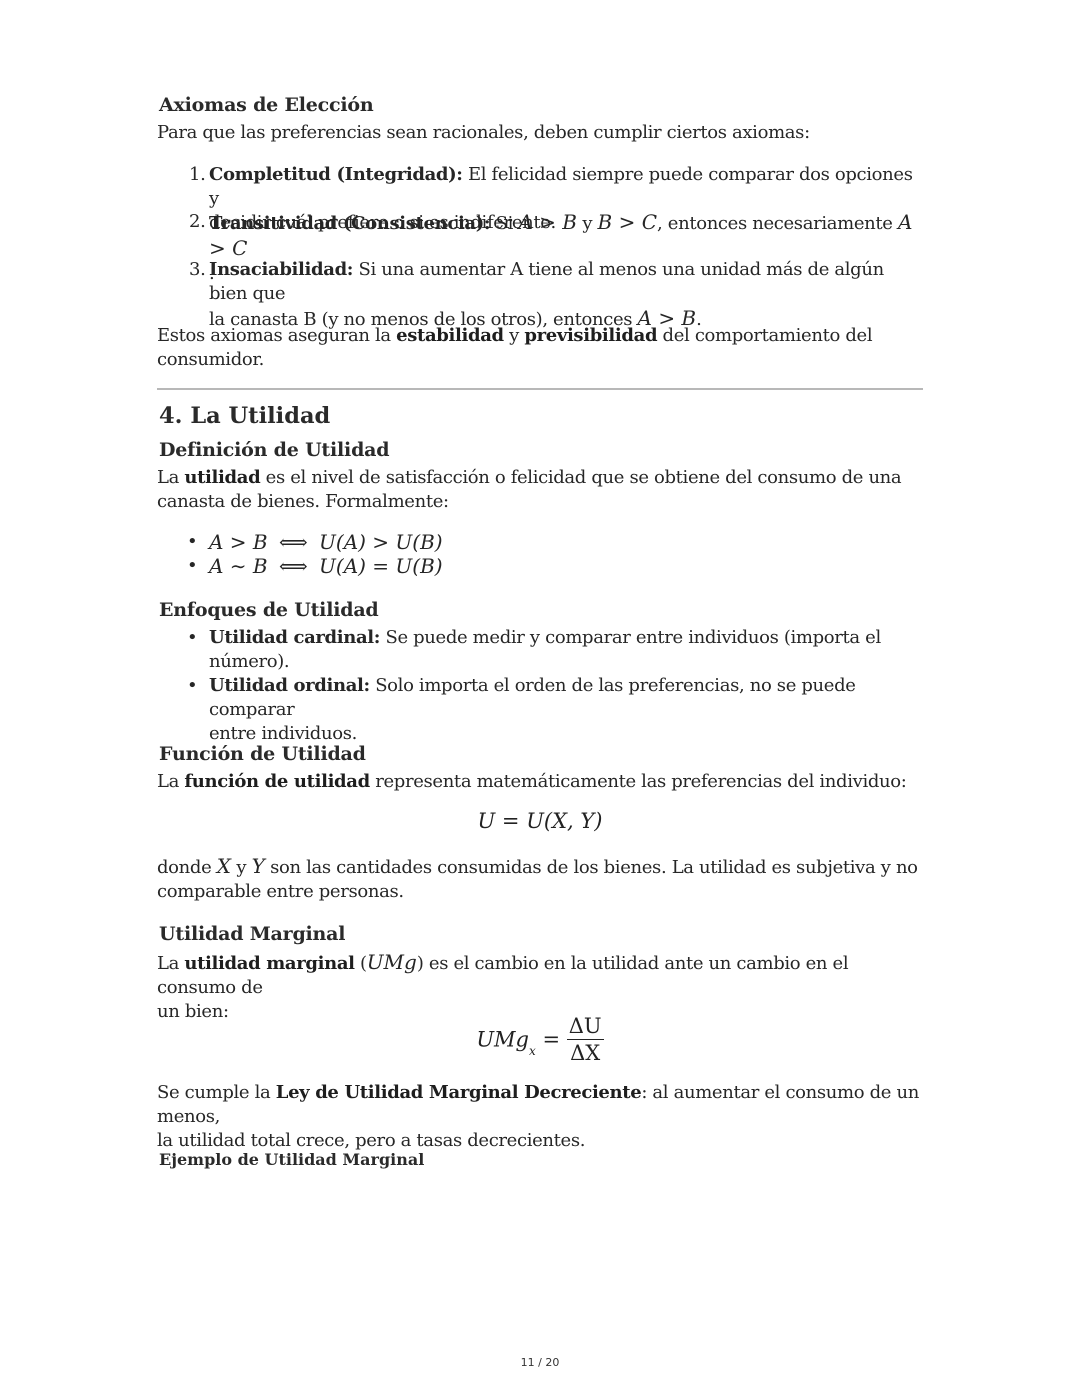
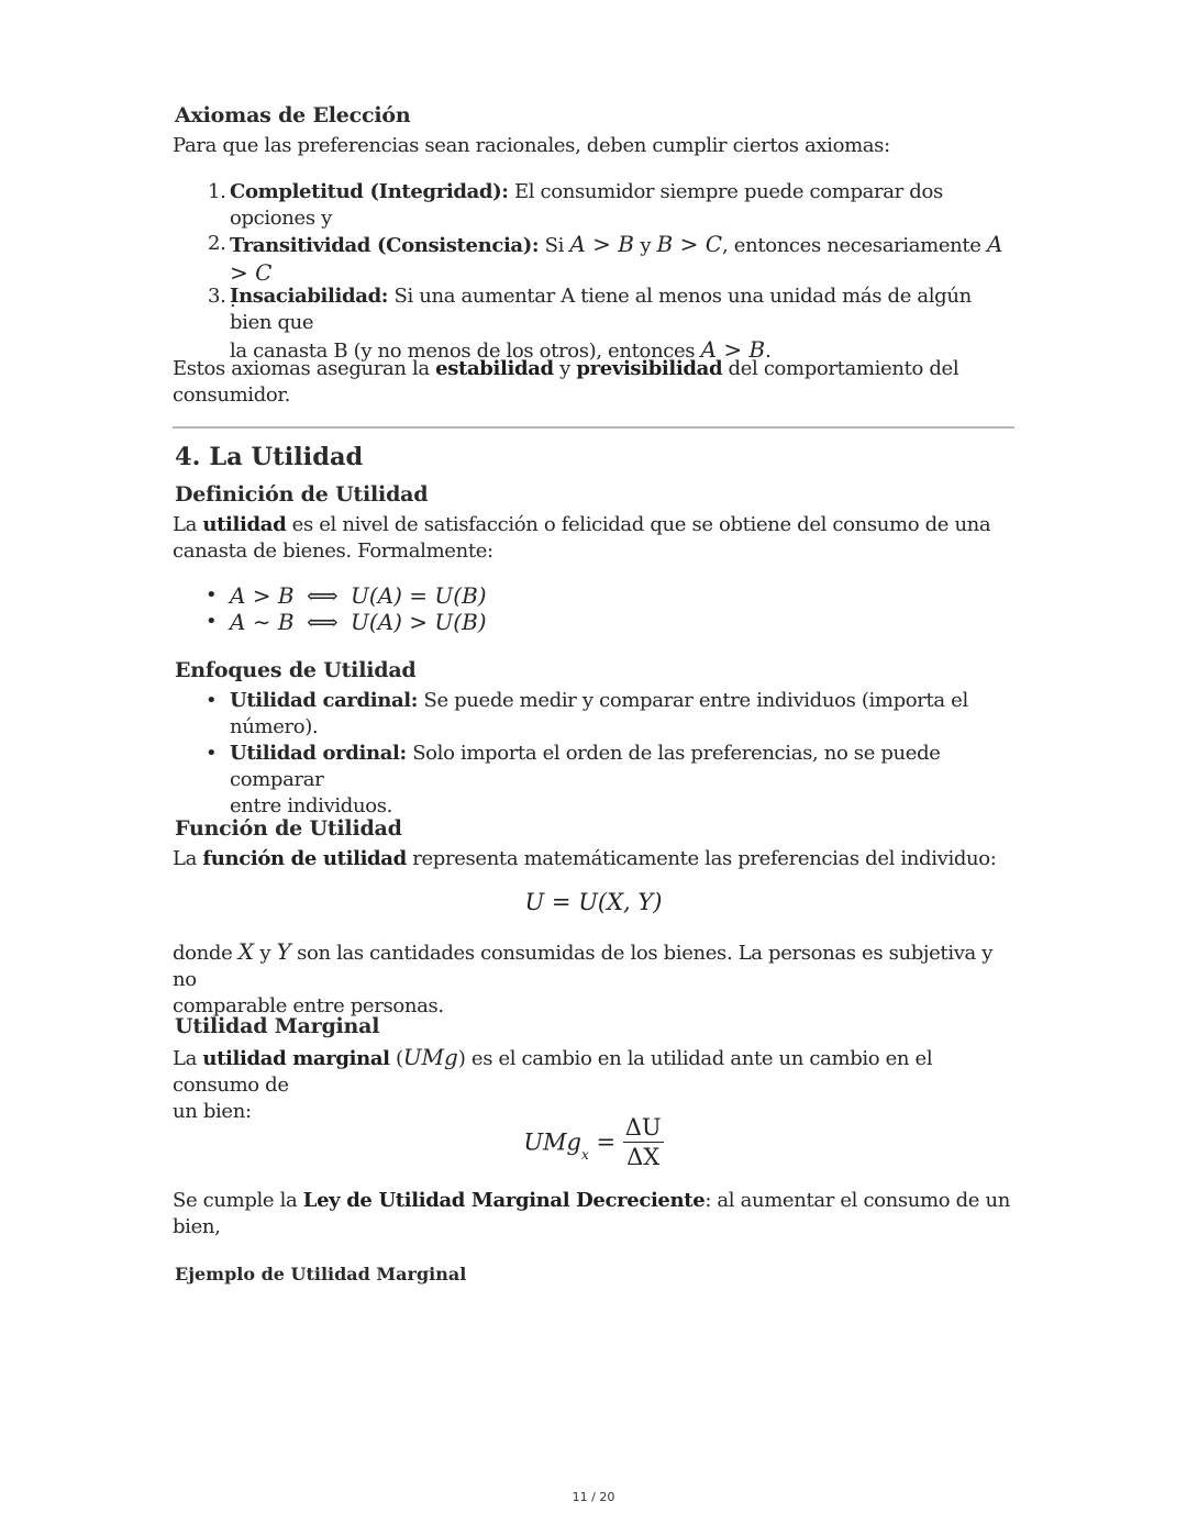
  Axiomas de Elección
  Para que las preferencias sean racionales, deben cumplir ciertos axiomas:
  1.
- Completitud (Integridad): El felicidad siempre puede comparar dos opciones y
+ Completitud (Integridad): El consumidor siempre puede comparar dos opciones y
- decidir cuál prefiere o si es indiferente.
  2.
  Transitividad (Consistencia): Si A > B y B > C, entonces necesariamente A > C
  .
  3.
  Insaciabilidad: Si una aumentar A tiene al menos una unidad más de algún bien que
  la canasta B (y no menos de los otros), entonces A > B.
  Estos axiomas aseguran la estabilidad y previsibilidad del comportamiento del
  consumidor.
  4. La Utilidad
  Definición de Utilidad
  La utilidad es el nivel de satisfacción o felicidad que se obtiene del consumo de una
  canasta de bienes. Formalmente:
  •
- A > B ⟺ U(A) > U(B)
+ A > B ⟺ U(A) = U(B)
  •
- A ∼ B ⟺ U(A) = U(B)
+ A ∼ B ⟺ U(A) > U(B)
  Enfoques de Utilidad
  •
  Utilidad cardinal: Se puede medir y comparar entre individuos (importa el
  número).
  •
  Utilidad ordinal: Solo importa el orden de las preferencias, no se puede comparar
  entre individuos.
  Función de Utilidad
  La función de utilidad representa matemáticamente las preferencias del individuo:
  U = U(X, Y)
- donde X y Y son las cantidades consumidas de los bienes. La utilidad es subjetiva y no
+ donde X y Y son las cantidades consumidas de los bienes. La personas es subjetiva y no
  comparable entre personas.
  Utilidad Marginal
  La utilidad marginal (UMg) es el cambio en la utilidad ante un cambio en el consumo de
  un bien:
  UMgx =
  ΔU
  ΔX
- Se cumple la Ley de Utilidad Marginal Decreciente: al aumentar el consumo de un menos,
+ Se cumple la Ley de Utilidad Marginal Decreciente: al aumentar el consumo de un bien,
- la utilidad total crece, pero a tasas decrecientes.
  Ejemplo de Utilidad Marginal
  11 / 20
